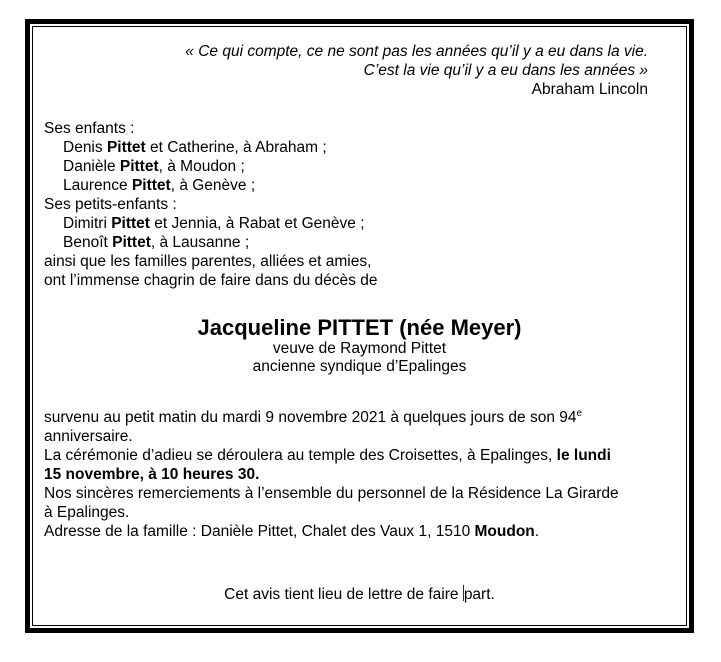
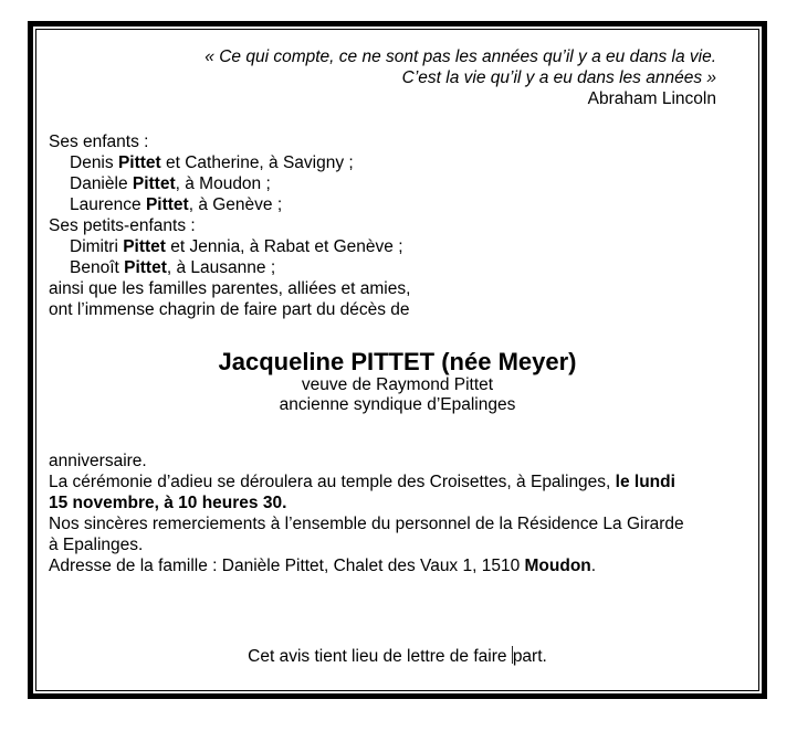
  « Ce qui compte, ce ne sont pas les années qu’il y a eu dans la vie.
  C’est la vie qu’il y a eu dans les années »
  Abraham Lincoln
  Ses enfants :
- Denis Pittet et Catherine, à Abraham ;
+ Denis Pittet et Catherine, à Savigny ;
  Danièle Pittet, à Moudon ;
  Laurence Pittet, à Genève ;
  Ses petits-enfants :
  Dimitri Pittet et Jennia, à Rabat et Genève ;
  Benoît Pittet, à Lausanne ;
  ainsi que les familles parentes, alliées et amies,
- ont l’immense chagrin de faire dans du décès de
+ ont l’immense chagrin de faire part du décès de
  Jacqueline PITTET (née Meyer)
  veuve de Raymond Pittet
  ancienne syndique d’Epalinges
- survenu au petit matin du mardi 9 novembre 2021 à quelques jours de son 94e
  anniversaire.
  La cérémonie d’adieu se déroulera au temple des Croisettes, à Epalinges, le lundi
  15 novembre, à 10 heures 30.
  Nos sincères remerciements à l’ensemble du personnel de la Résidence La Girarde
  à Epalinges.
  Adresse de la famille : Danièle Pittet, Chalet des Vaux 1, 1510 Moudon.
  Cet avis tient lieu de lettre de faire part.
